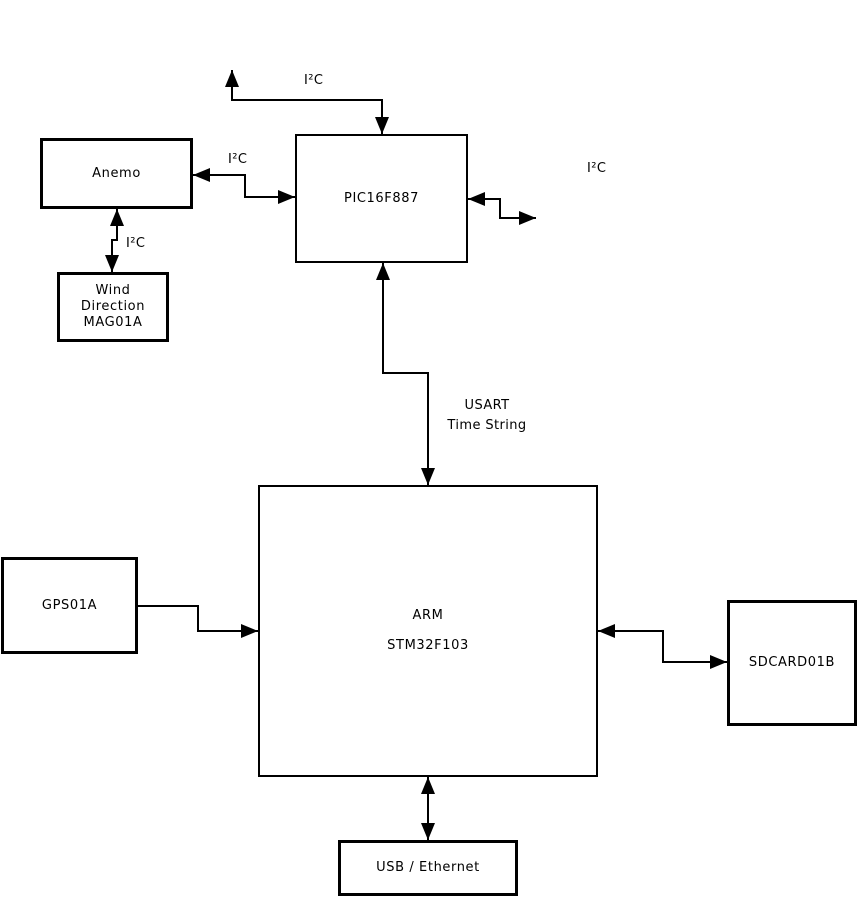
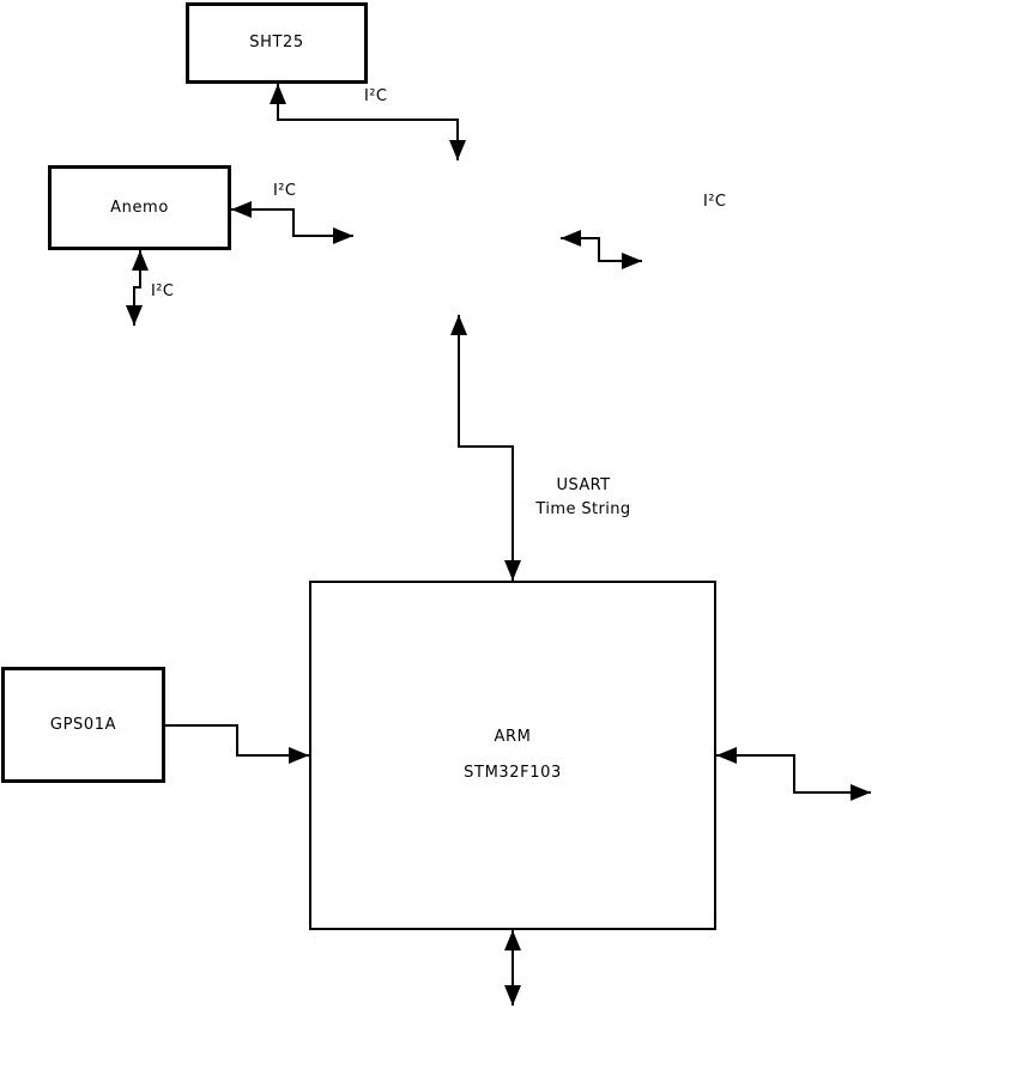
+ SHT25
  Anemo
- Wind
- Direction
- MAG01A
- PIC16F887
  GPS01A
  ARM
  STM32F103
- SDCARD01B
- USB / Ethernet
  I²C
  I²C
  I²C
  I²C
  USART
  Time String
